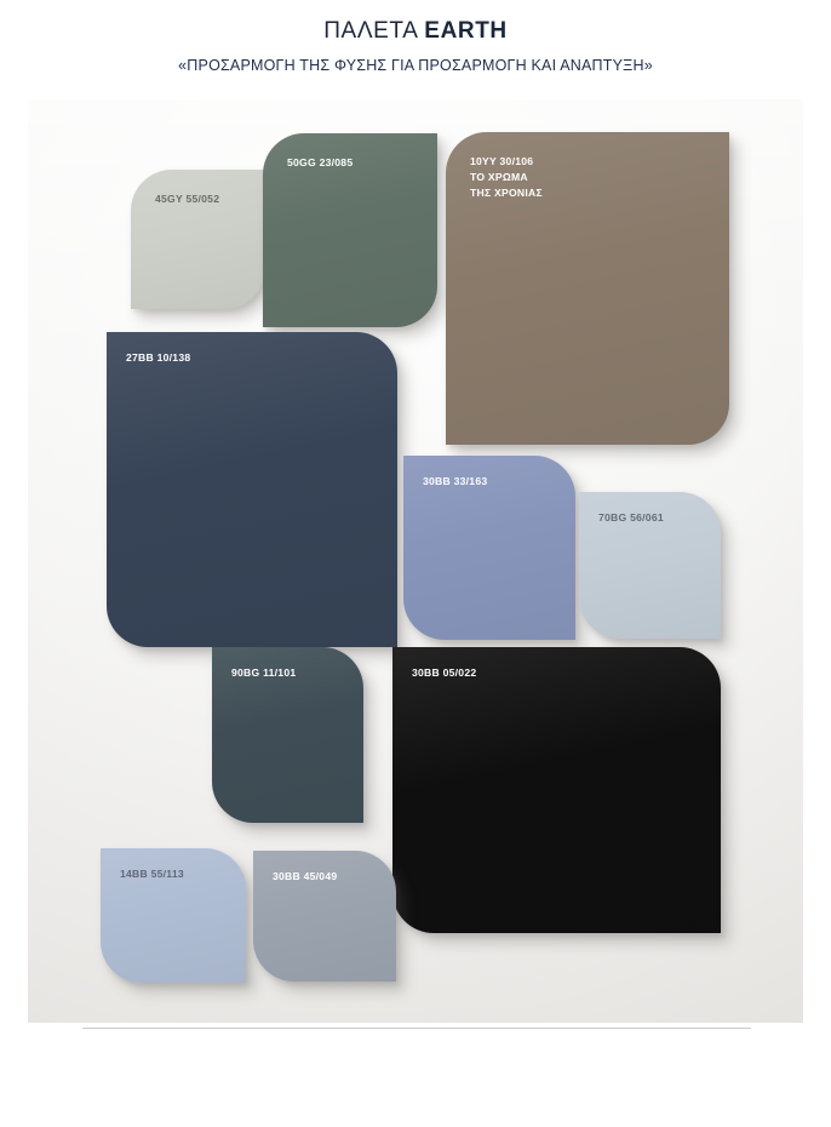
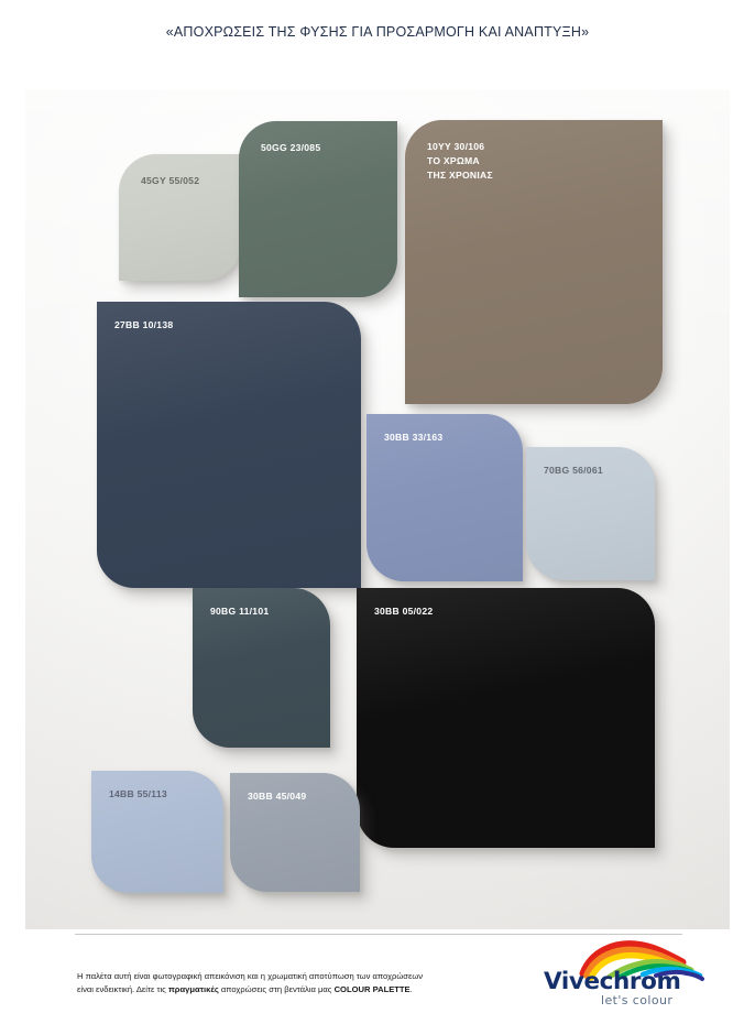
- ΠΑΛΕΤΑ EARTH
- «ΠΡΟΣΑΡΜΟΓΗ ΤΗΣ ΦΥΣΗΣ ΓΙΑ ΠΡΟΣΑΡΜΟΓΗ ΚΑΙ ΑΝΑΠΤΥΞΗ»
+ «ΑΠΟΧΡΩΣΕΙΣ ΤΗΣ ΦΥΣΗΣ ΓΙΑ ΠΡΟΣΑΡΜΟΓΗ ΚΑΙ ΑΝΑΠΤΥΞΗ»
+ Η παλέτα αυτή είναι φωτογραφική απεικόνιση και η χρωματική αποτύπωση των αποχρώσεων
+ είναι ενδεικτική. Δείτε τις πραγματικές αποχρώσεις στη βεντάλια μας COLOUR PALETTE.
+ Vivechrom
+ let's colour
